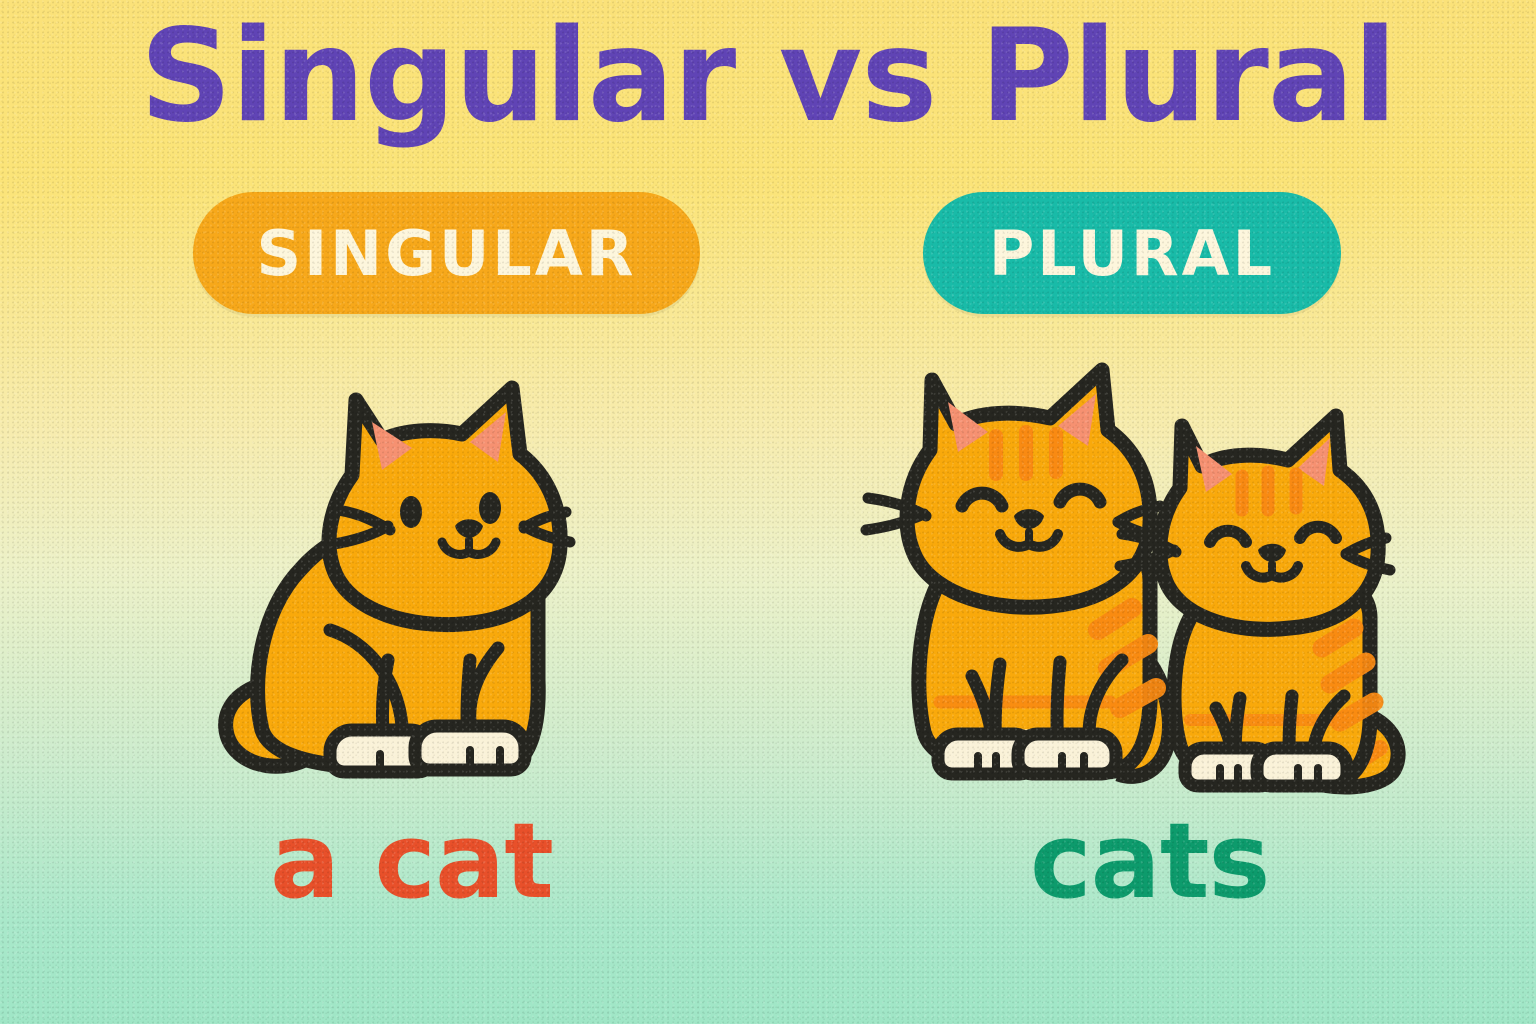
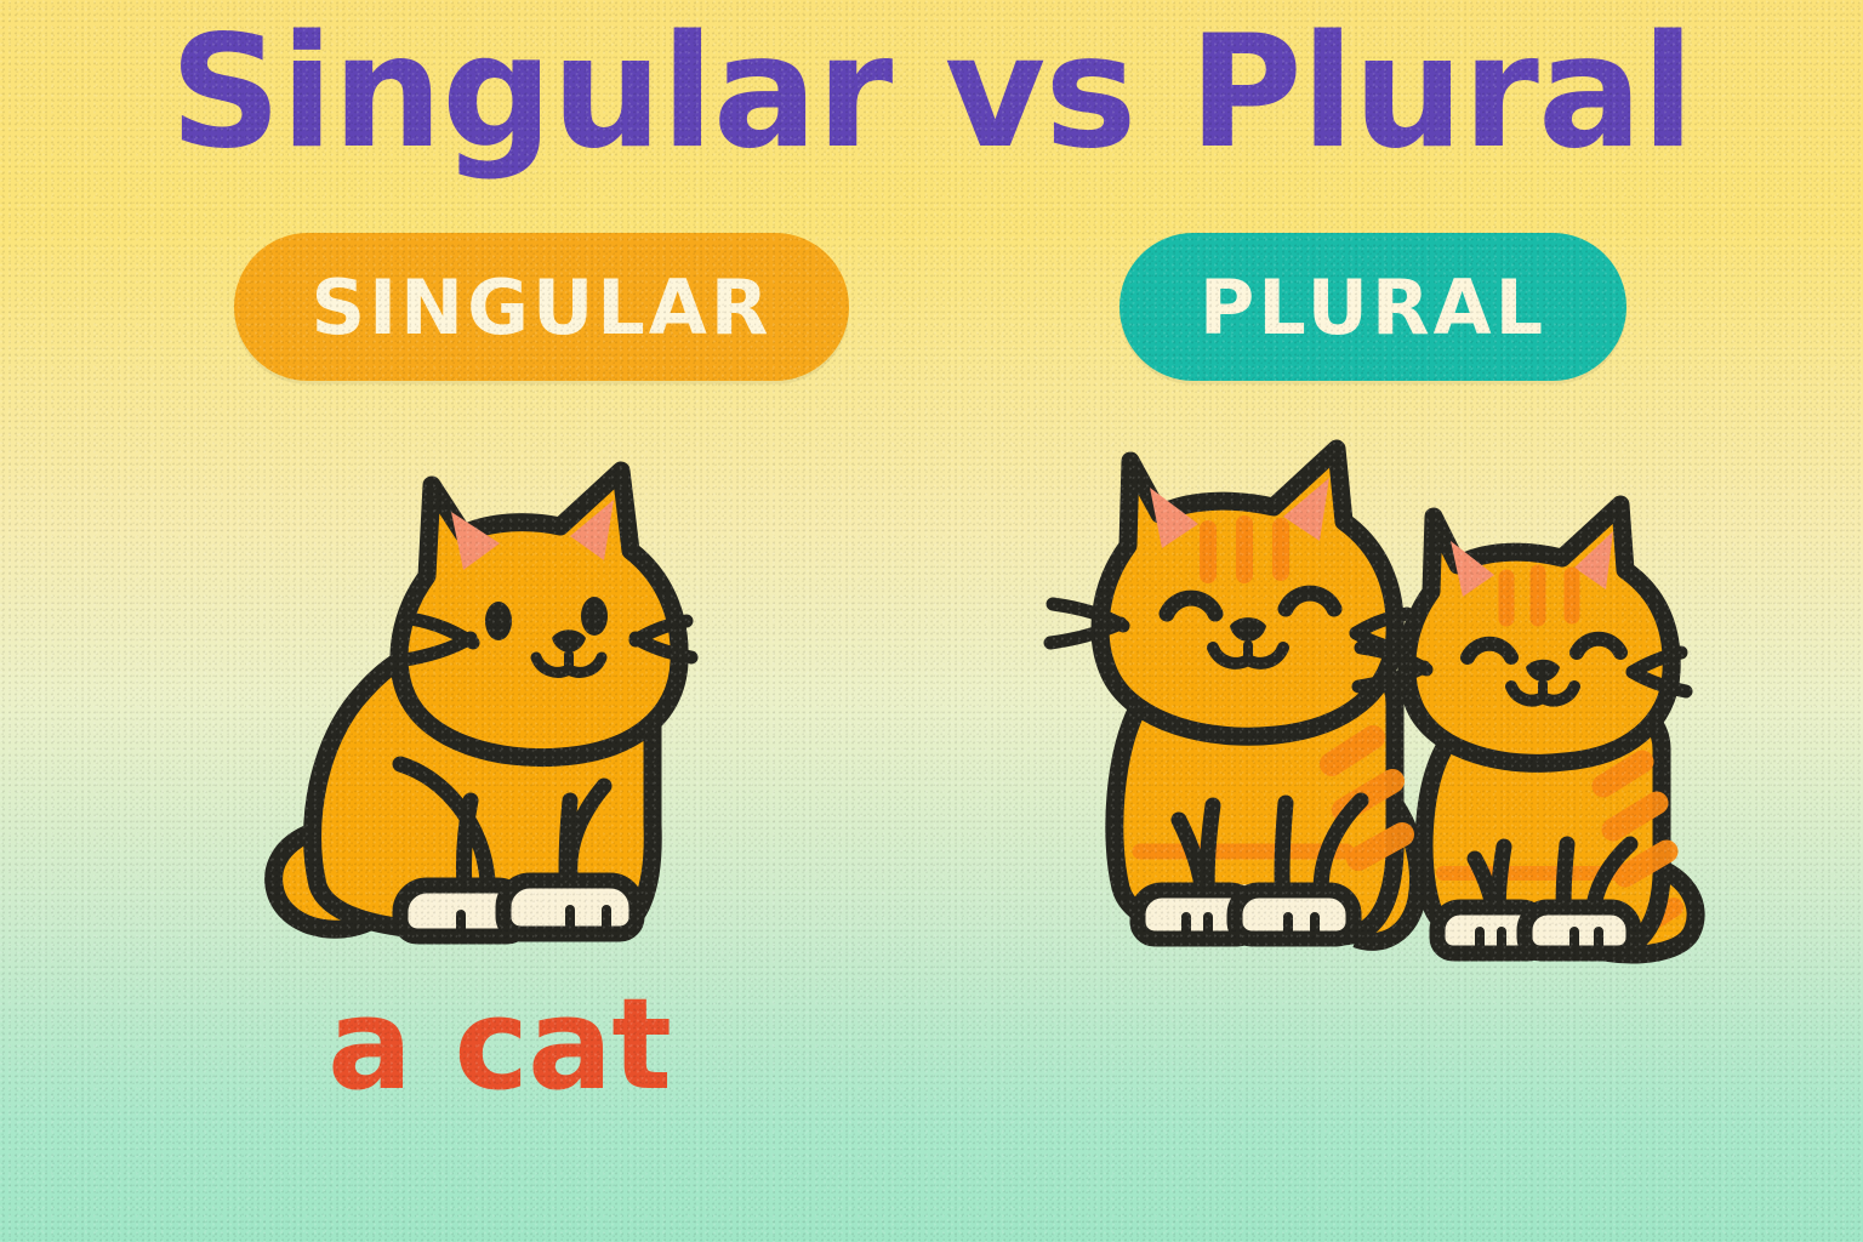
  Singular vs Plural
  SINGULAR
  PLURAL
  a cat
- cats
